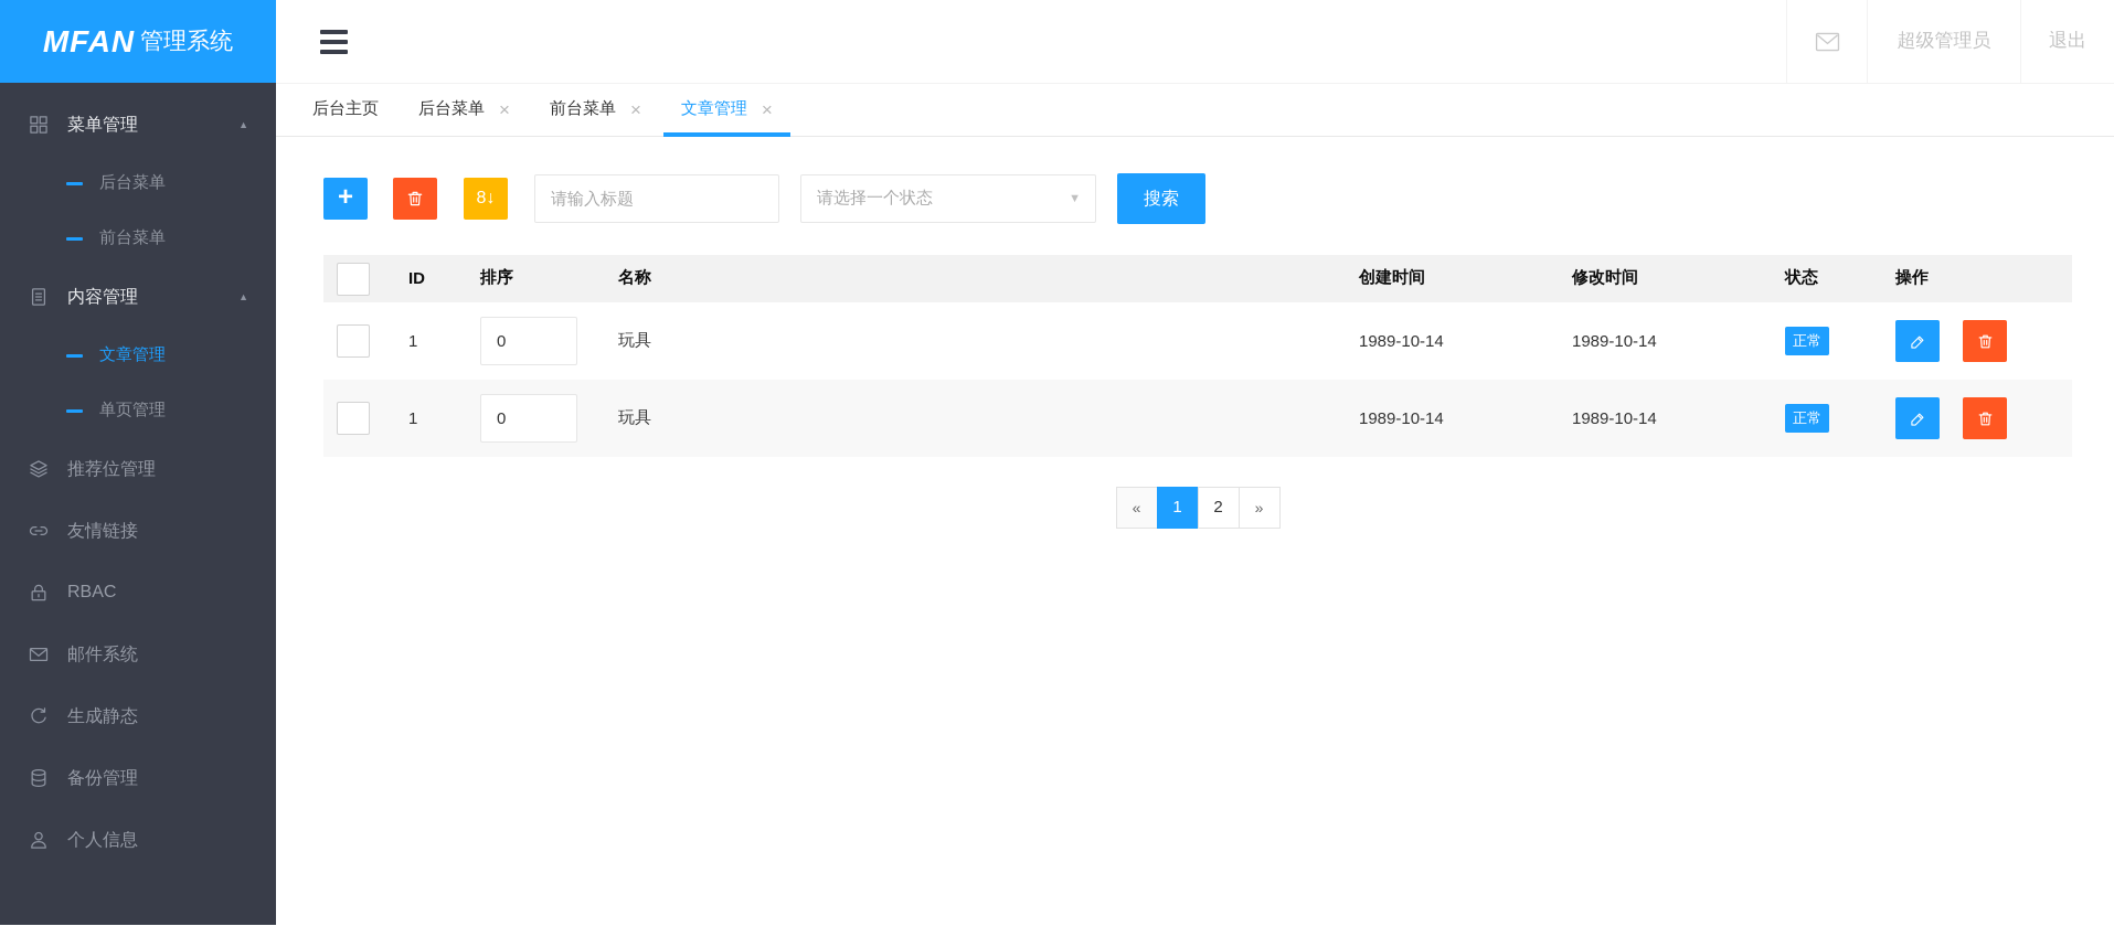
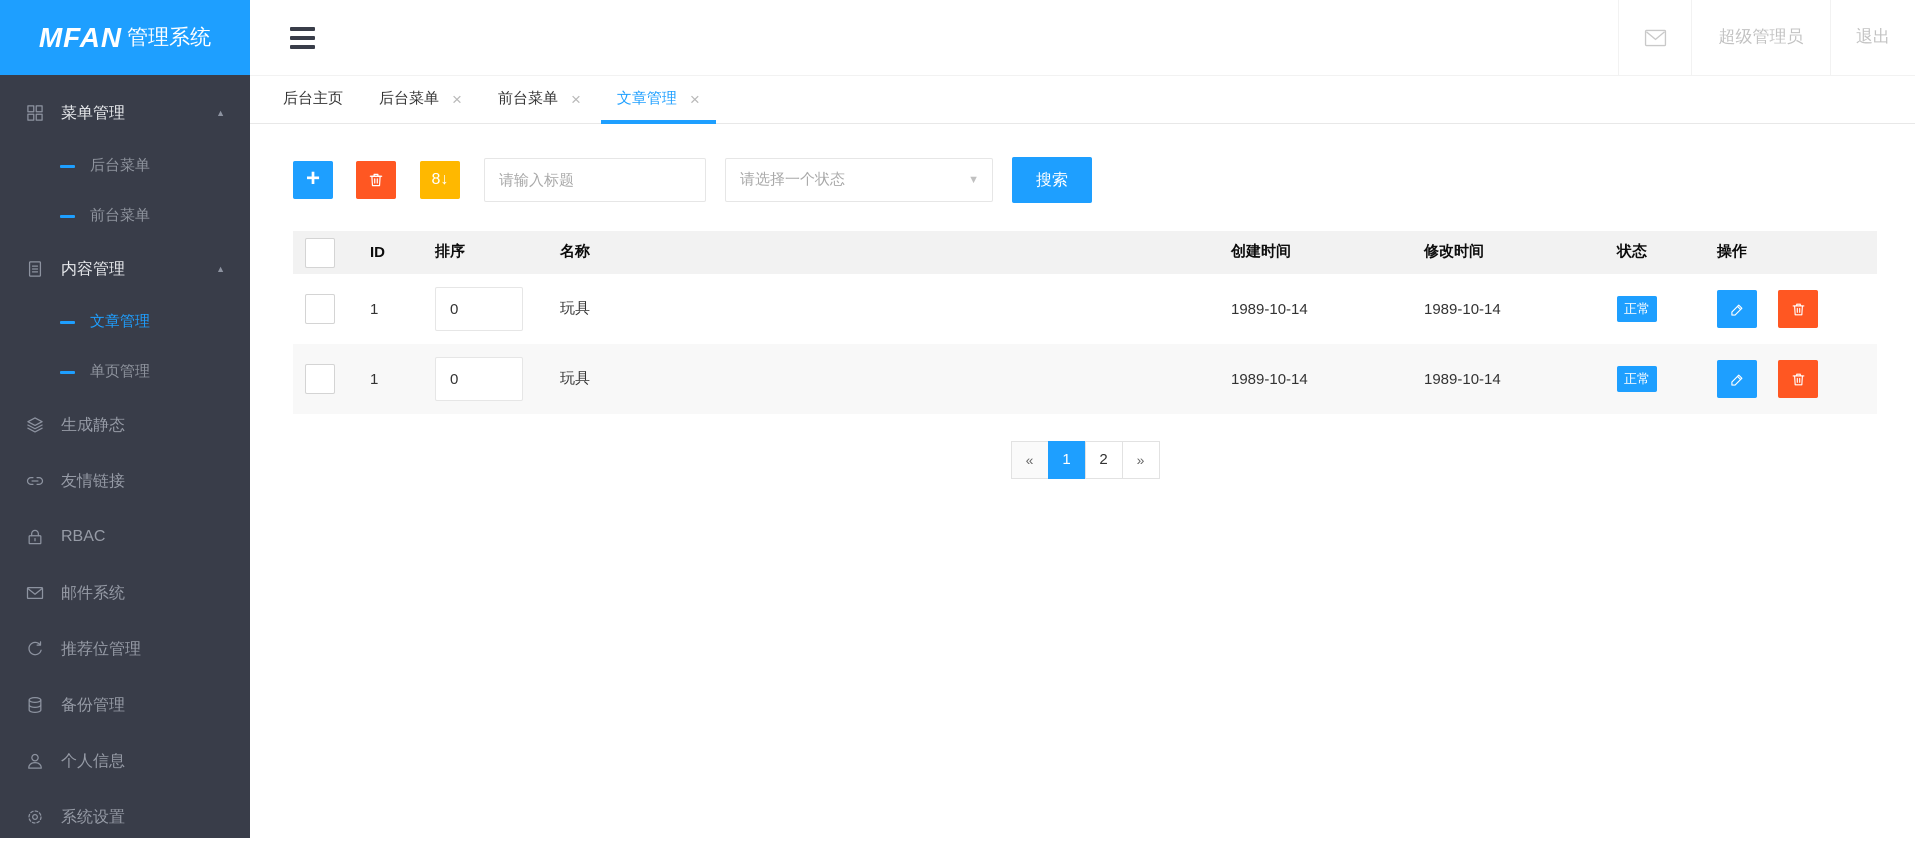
  MFAN
  管理系统
  菜单管理
  ▲
  后台菜单
  前台菜单
  内容管理
  ▲
  文章管理
  单页管理
- 推荐位管理
+ 生成静态
  友情链接
  RBAC
  邮件系统
- 生成静态
+ 推荐位管理
  备份管理
  个人信息
+ 系统设置
  超级管理员
  退出
  后台主页
  后台菜单
  ×
  前台菜单
  ×
  文章管理
  ×
  +
  8↓
  请输入标题
  请选择一个状态
  ▼
  搜索
  	ID	排序	名称	创建时间	修改时间	状态	操作
  	1	0	玩具	1989-10-14	1989-10-14	正常
  	1	0	玩具	1989-10-14	1989-10-14	正常
  «
  1
  2
  »
